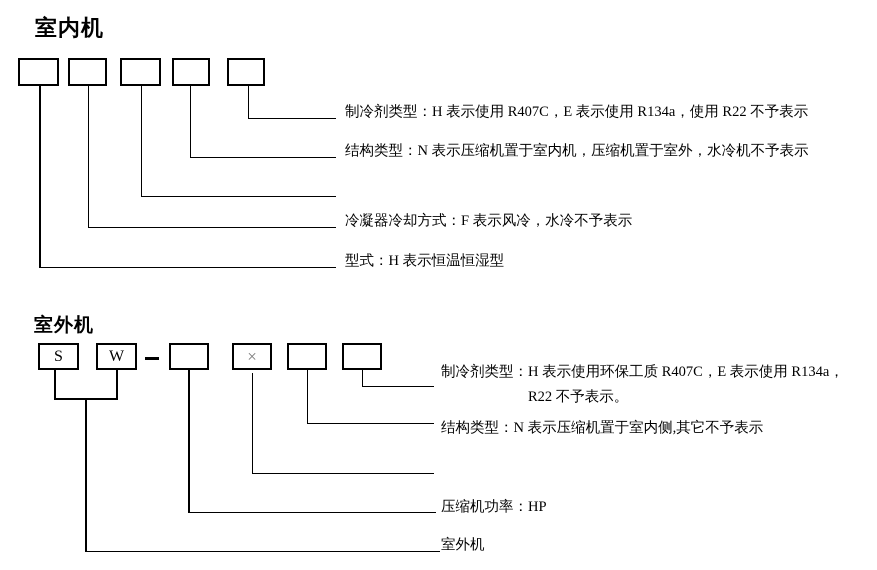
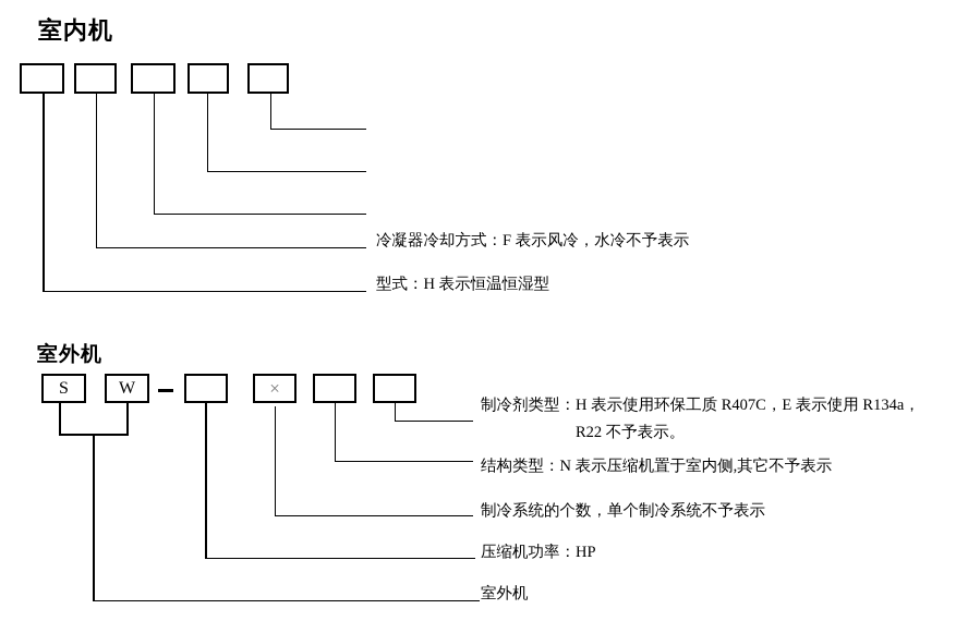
  室内机
- 制冷剂类型：H 表示使用 R407C，E 表示使用 R134a，使用 R22 不予表示
- 结构类型：N 表示压缩机置于室内机，压缩机置于室外，水冷机不予表示
  冷凝器冷却方式：F 表示风冷，水冷不予表示
  型式：H 表示恒温恒湿型
  室外机
  S
  W
  ×
  制冷剂类型：H 表示使用环保工质 R407C，E 表示使用 R134a，
  R22 不予表示。
  结构类型：N 表示压缩机置于室内侧,其它不予表示
+ 制冷系统的个数，单个制冷系统不予表示
  压缩机功率：HP
  室外机
